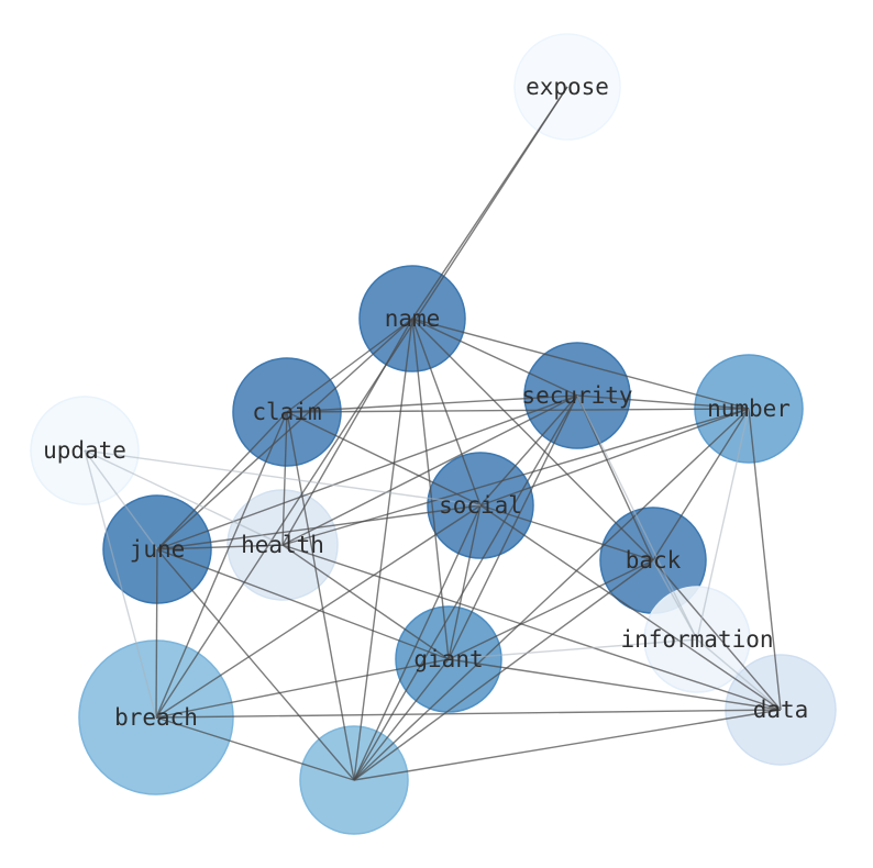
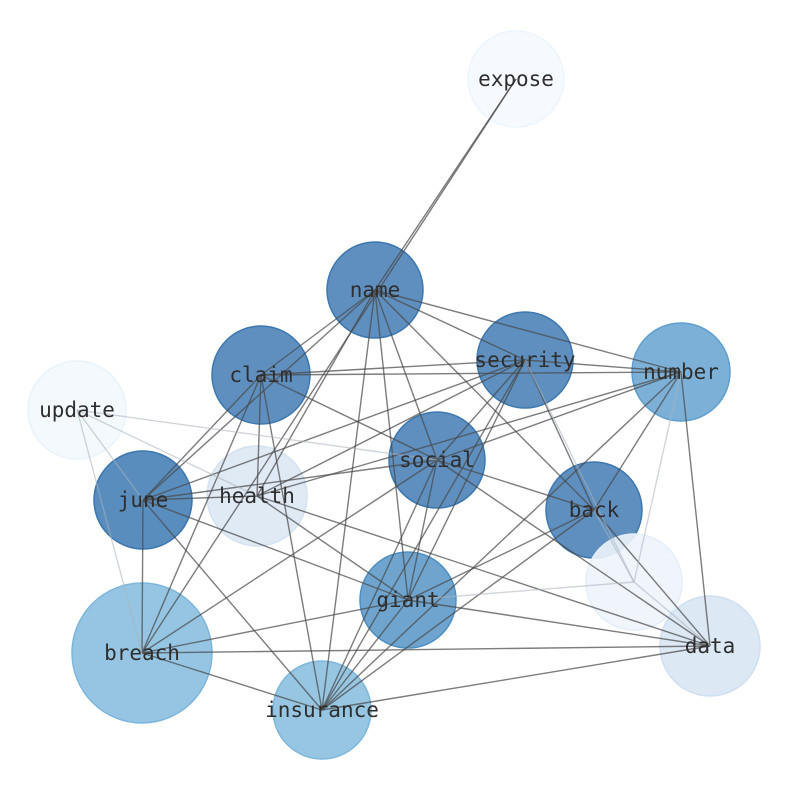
  expose
  name
  claim
  security
  number
  update
  june
  health
  social
  back
- information
  data
  giant
  breach
+ insurance
